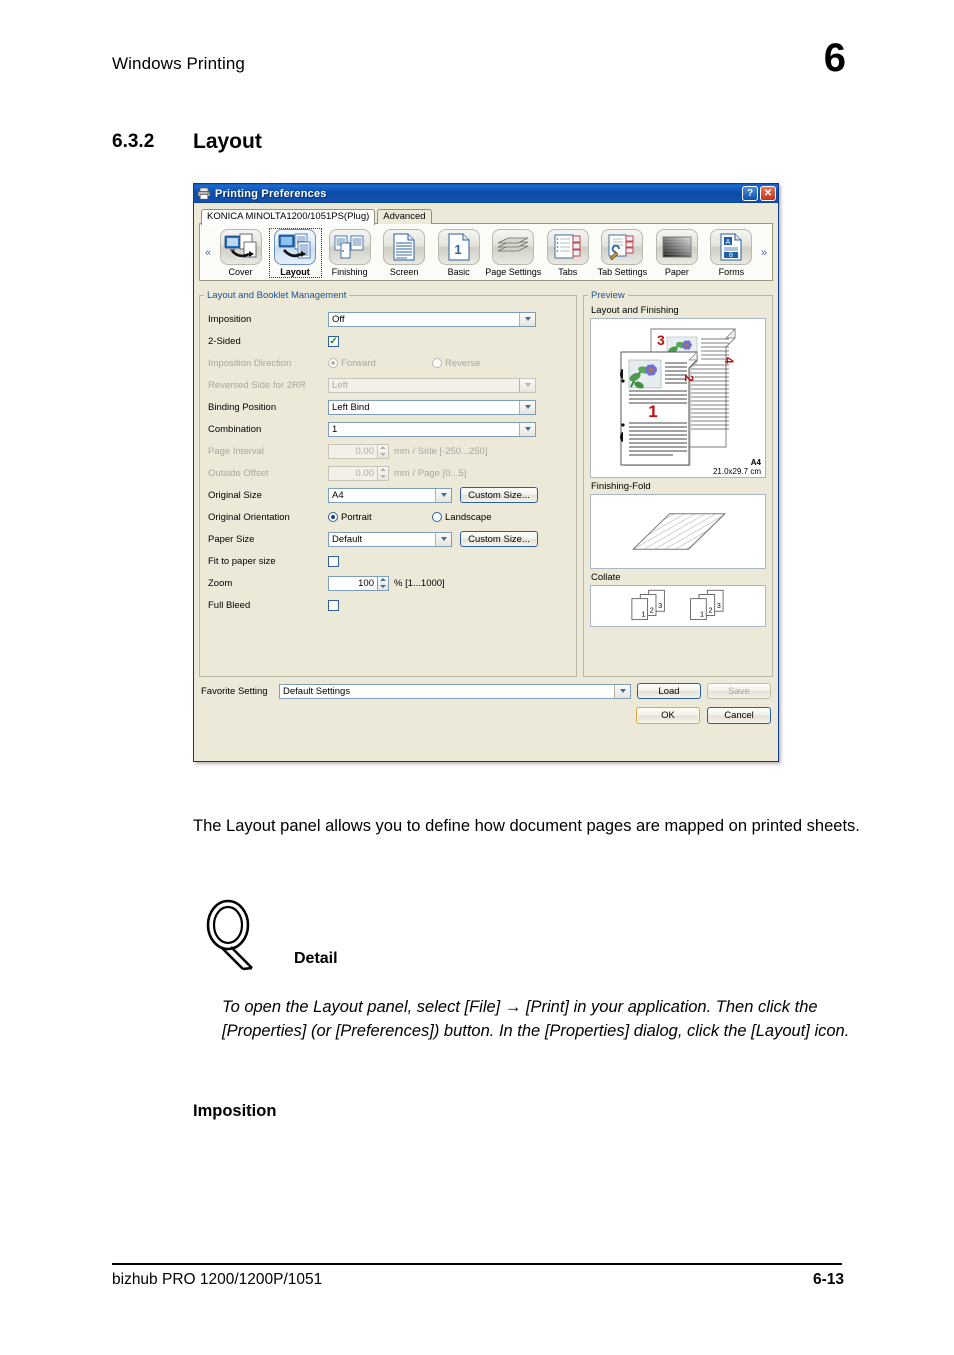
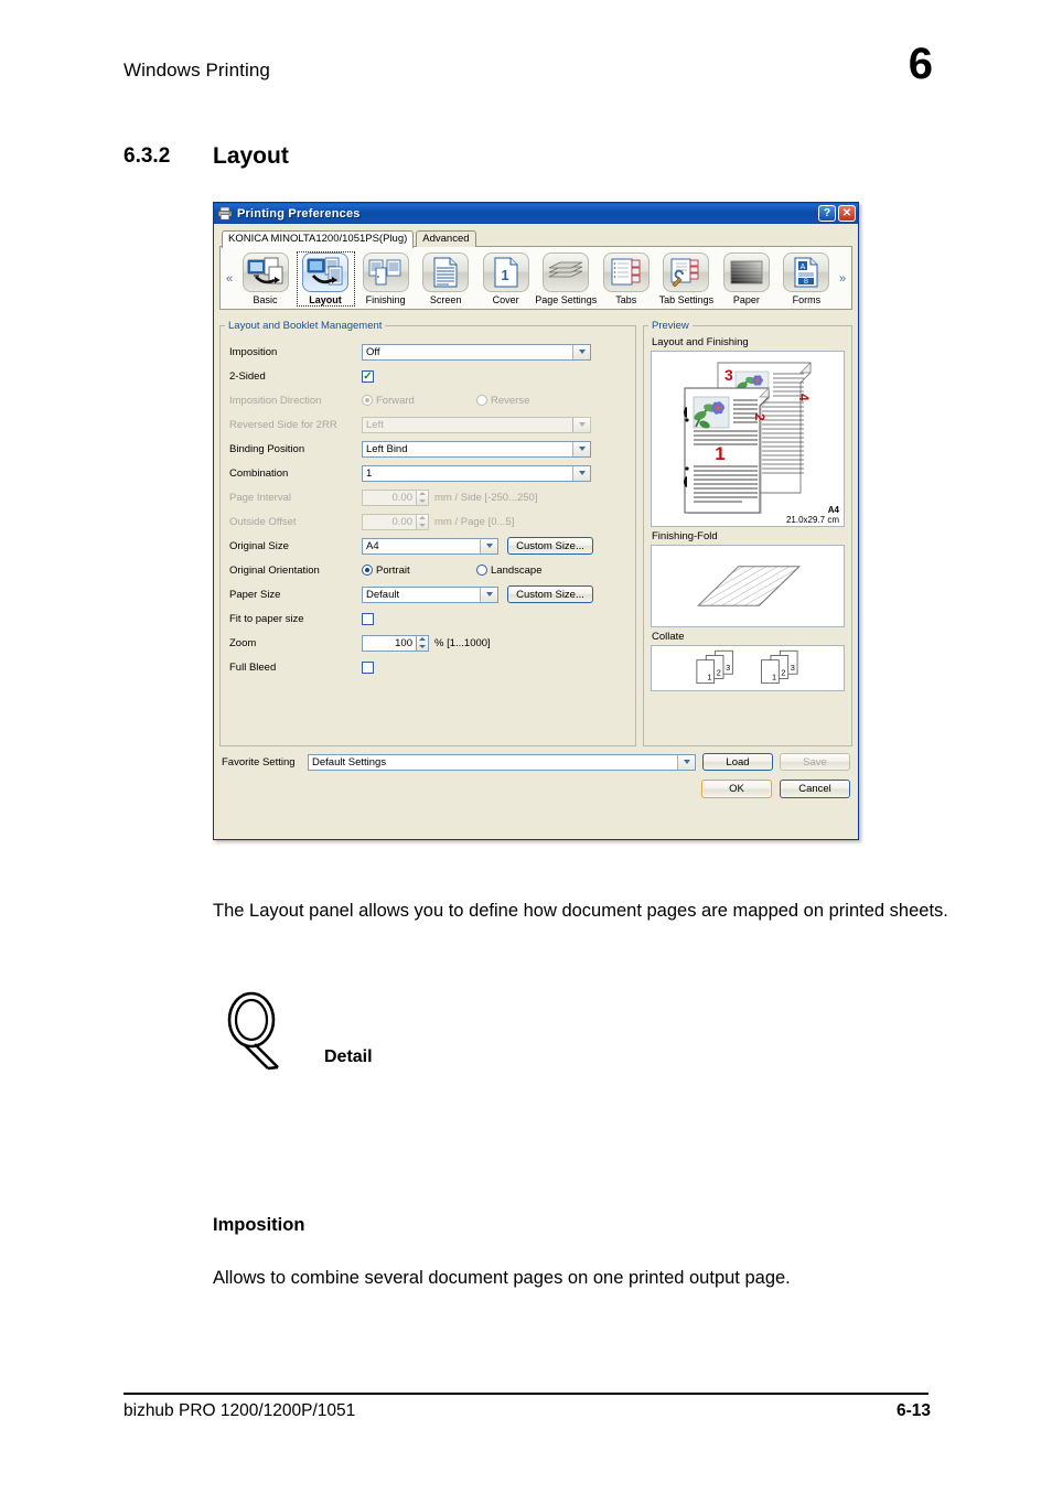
  Windows Printing
  6
  6.3.2
  Layout
  Printing Preferences
  ?
  ✕
  KONICA MINOLTA1200/1051PS(Plug)
  Advanced
  «
- Cover
+ Basic
  Layout
  Finishing
  Screen
  1
- Basic
+ Cover
  Page Settings
  Tabs
  Tab Settings
  Paper
  Forms
  »
  Layout and Booklet Management
  Imposition
  Off
  2-Sided
  ✓
  Imposition Direction
  Forward
  Reverse
  Reversed Side for 2RR
  Left
  Binding Position
  Left Bind
  Combination
  1
  Page Interval
  0.00
  mm / Side [-250...250]
  Outside Offset
  0.00
  mm / Page [0...5]
  Original Size
  A4
  Custom Size...
  Original Orientation
  Portrait
  Landscape
  Paper Size
  Default
  Custom Size...
  Fit to paper size
  Zoom
  100
  % [1...1000]
  Full Bleed
  Preview
  Layout and Finishing
  3
  1
  A4
  21.0x29.7 cm
  Finishing-Fold
  Collate
  3
  2
  1
  3
  2
  1
  Favorite Setting
  Default Settings
  Load
  Save
  OK
  Cancel
  The Layout panel allows you to define how document pages are mapped on printed sheets.
  Detail
- To open the Layout panel, select [File] → [Print] in your application. Then click the [Properties] (or [Preferences]) button. In the [Properties] dialog, click the [Layout] icon.
  Imposition
+ Allows to combine several document pages on one printed output page.
  bizhub PRO 1200/1200P/1051
  6-13
